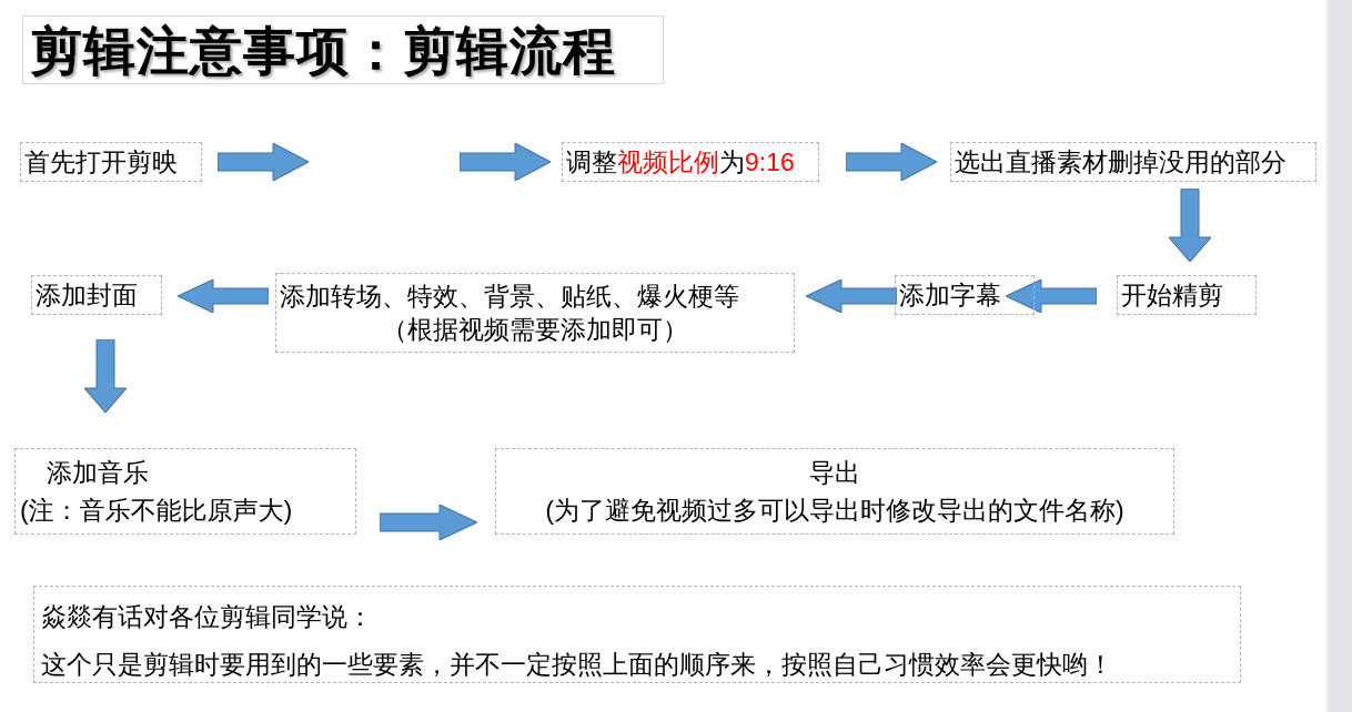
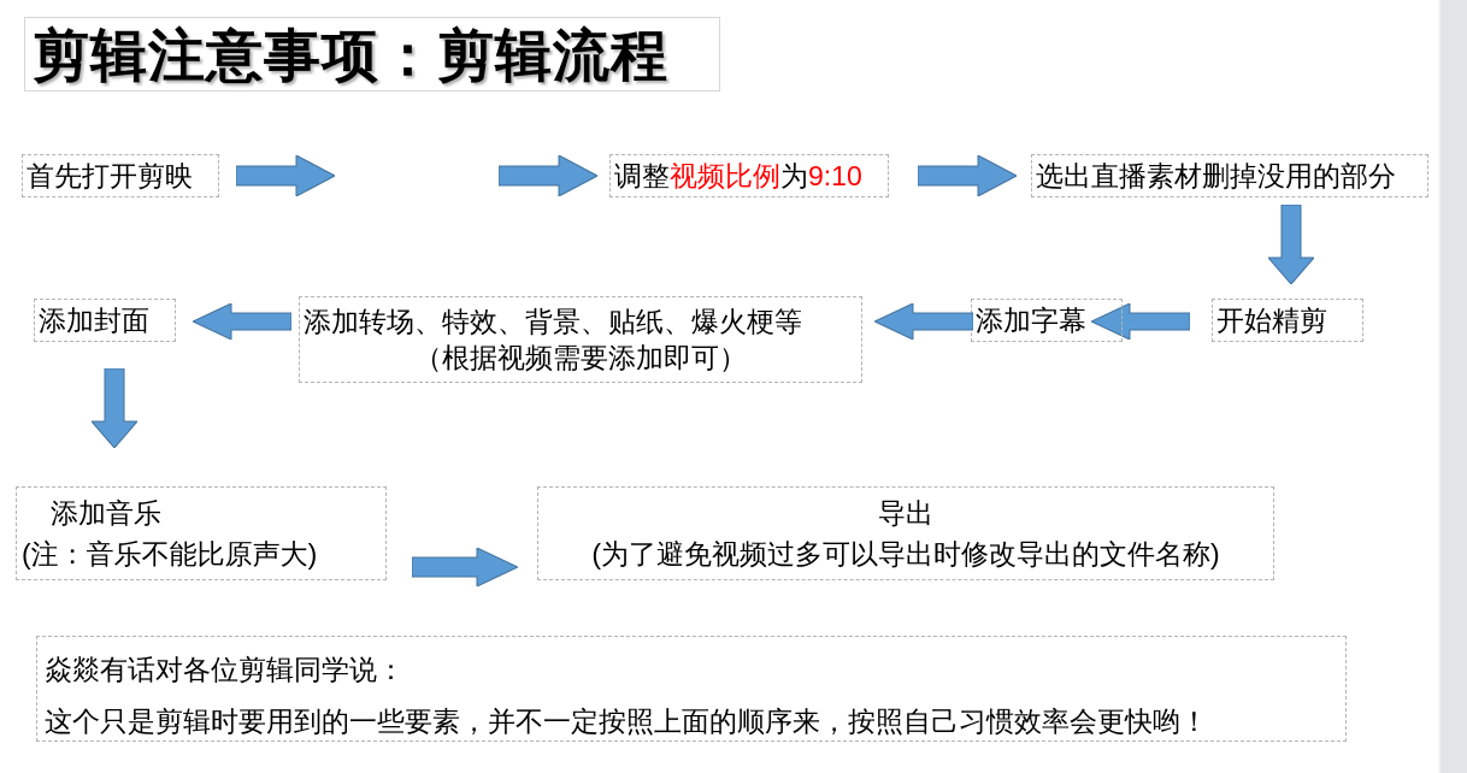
  剪辑注意事项：剪辑流程
  首先打开剪映
- 调整视频比例为9:16
+ 调整视频比例为9:10
  选出直播素材删掉没用的部分
  开始精剪
  添加字幕
  添加转场、特效、背景、贴纸、爆火梗等
  （根据视频需要添加即可）
  添加封面
  添加音乐
  (注：音乐不能比原声大)
  导出
  (为了避免视频过多可以导出时修改导出的文件名称)
  焱燚有话对各位剪辑同学说：
  这个只是剪辑时要用到的一些要素，并不一定按照上面的顺序来，按照自己习惯效率会更快哟！
